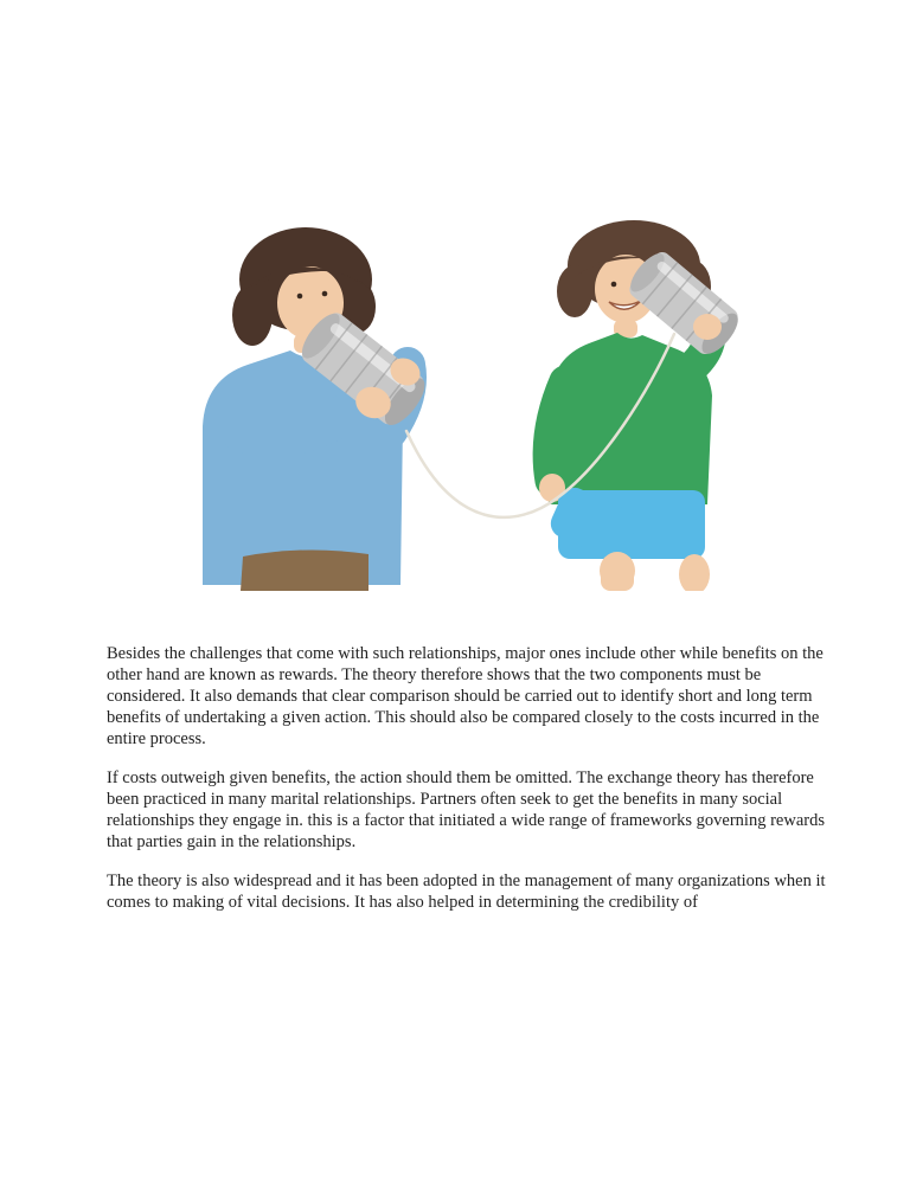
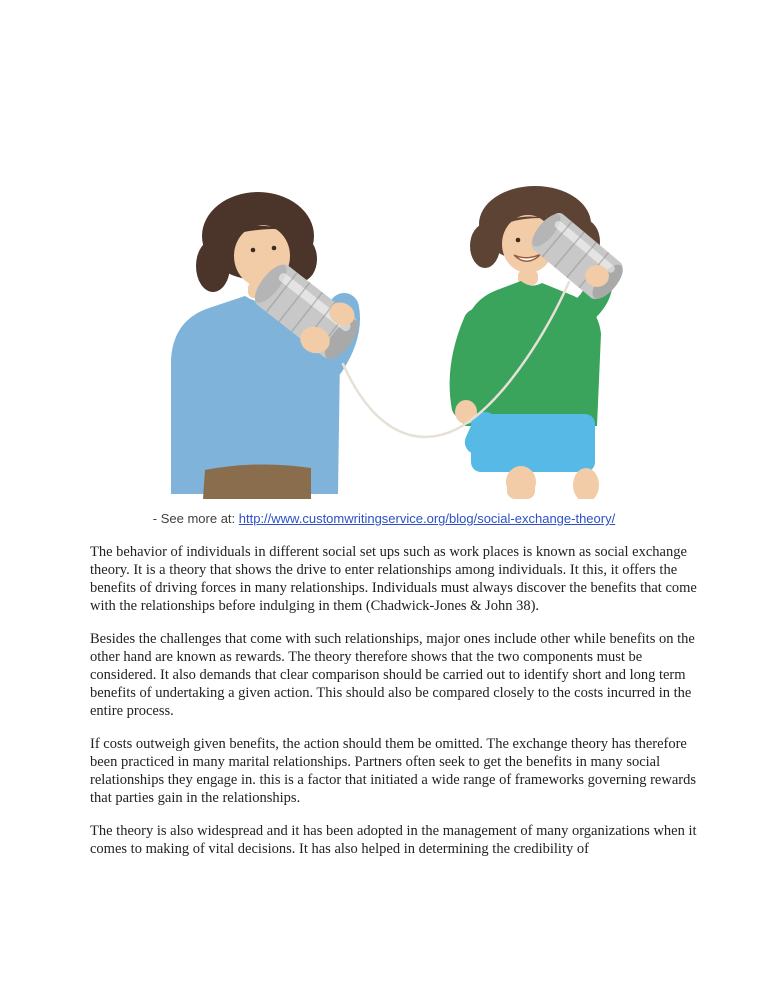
+ - See more at: http://www.customwritingservice.org/blog/social-exchange-theory/
+ The behavior of individuals in different social set ups such as work places is known as social exchange theory. It is a theory that shows the drive to enter relationships among individuals. It this, it offers the benefits of driving forces in many relationships. Individuals must always discover the benefits that come with the relationships before indulging in them (Chadwick-Jones & John 38).
  Besides the challenges that come with such relationships, major ones include other while benefits on the other hand are known as rewards. The theory therefore shows that the two components must be considered. It also demands that clear comparison should be carried out to identify short and long term benefits of undertaking a given action. This should also be compared closely to the costs incurred in the entire process.
  If costs outweigh given benefits, the action should them be omitted. The exchange theory has therefore been practiced in many marital relationships. Partners often seek to get the benefits in many social relationships they engage in. this is a factor that initiated a wide range of frameworks governing rewards that parties gain in the relationships.
  The theory is also widespread and it has been adopted in the management of many organizations when it comes to making of vital decisions. It has also helped in determining the credibility of
